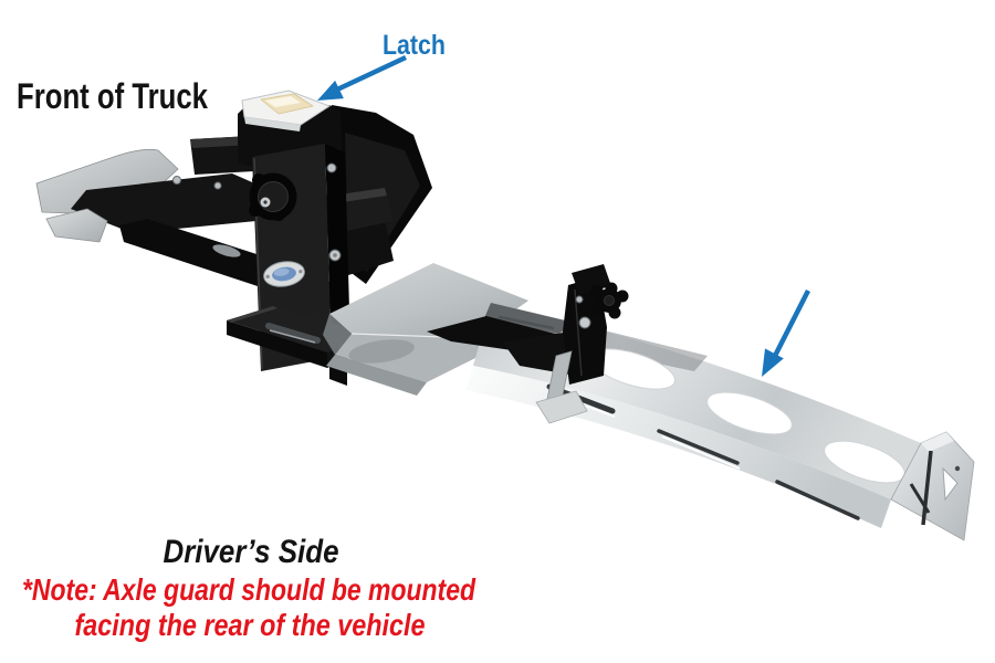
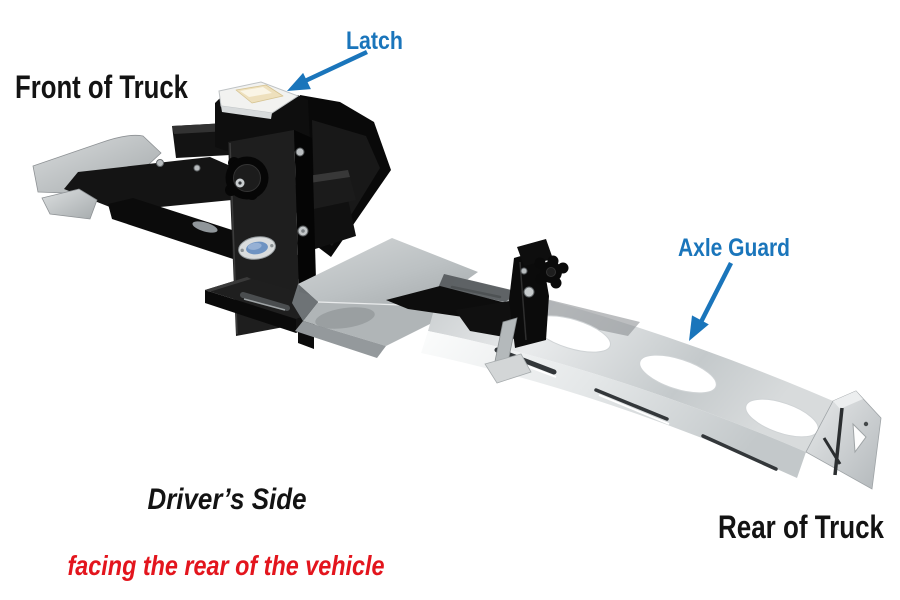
  Front of Truck
  Latch
+ Axle Guard
+ Rear of Truck
  Driver’s Side
- *Note: Axle guard should be mounted
  facing the rear of the vehicle
